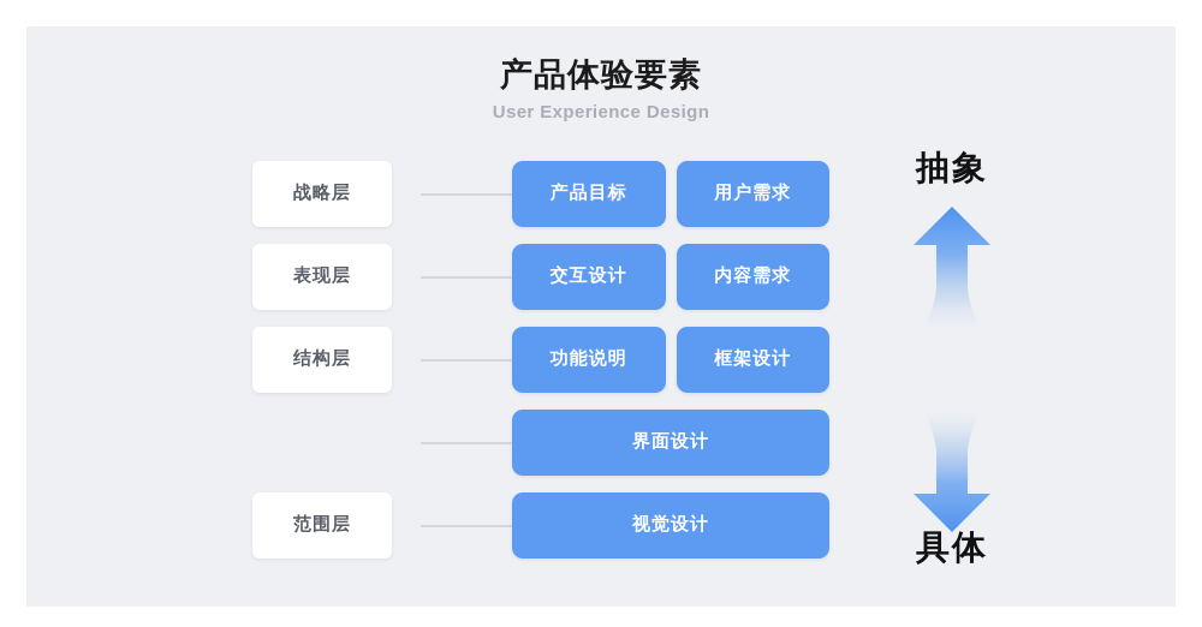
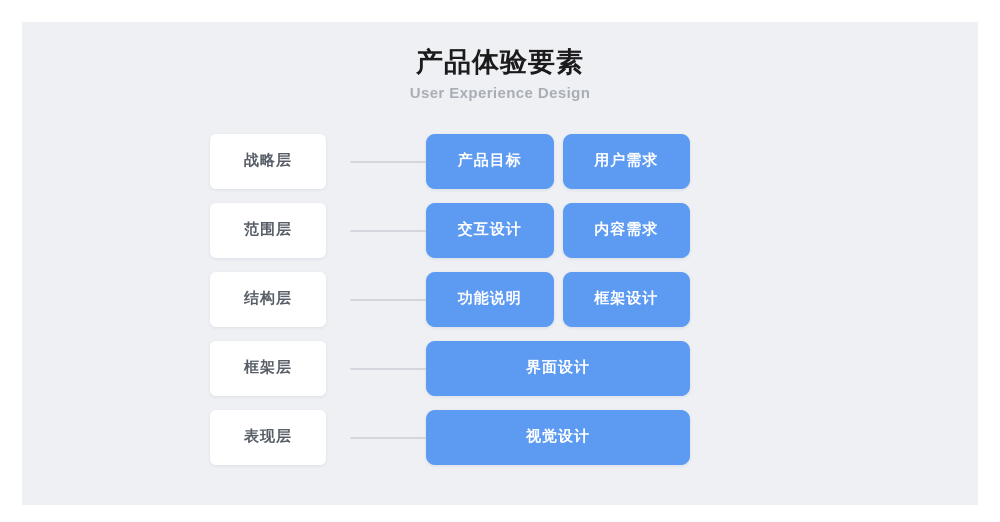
  产品体验要素
  User Experience Design
  战略层
  产品目标
  用户需求
- 表现层
+ 范围层
  交互设计
  内容需求
  结构层
  功能说明
  框架设计
+ 框架层
  界面设计
- 范围层
+ 表现层
  视觉设计
- 抽象
- 具体
